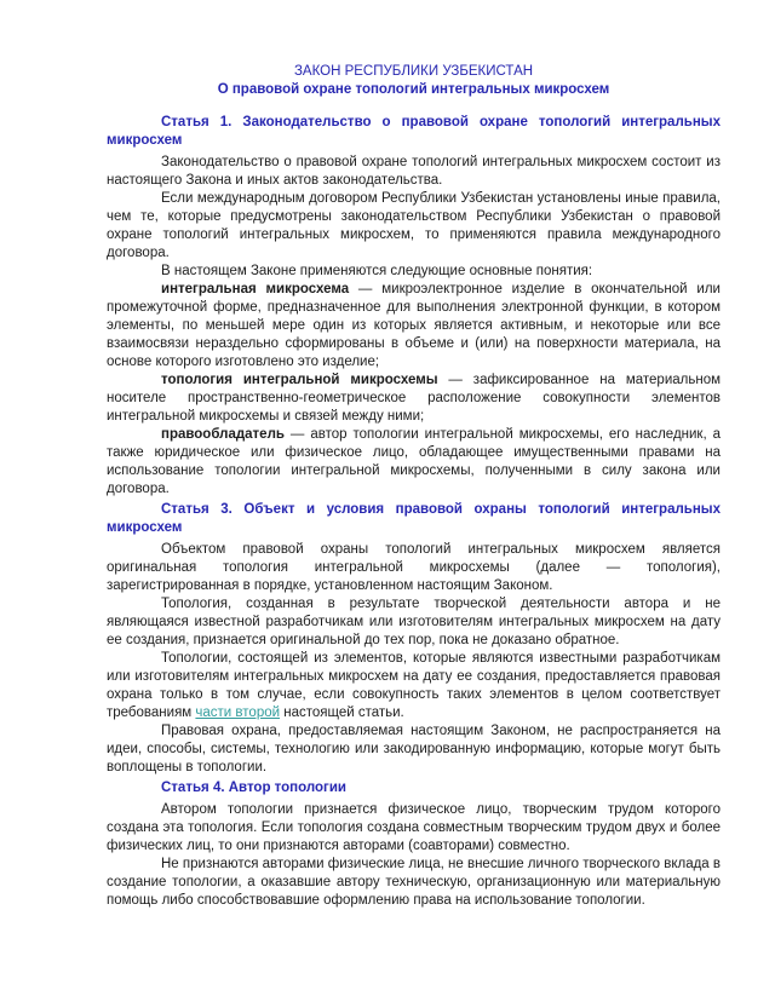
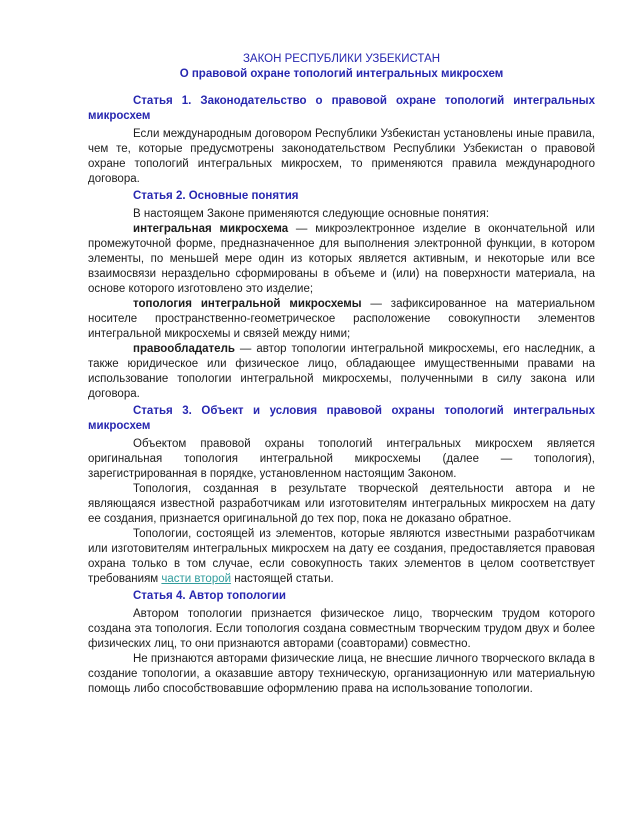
  ЗАКОН РЕСПУБЛИКИ УЗБЕКИСТАН
  О правовой охране топологий интегральных микросхем
  Статья 1. Законодательство о правовой охране топологий интегральных микросхем
- Законодательство о правовой охране топологий интегральных микросхем состоит из настоящего Закона и иных актов законодательства.
  Если международным договором Республики Узбекистан установлены иные правила, чем те, которые предусмотрены законодательством Республики Узбекистан о правовой охране топологий интегральных микросхем, то применяются правила международного договора.
+ Статья 2. Основные понятия
  В настоящем Законе применяются следующие основные понятия:
  интегральная микросхема — микроэлектронное изделие в окончательной или промежуточной форме, предназначенное для выполнения электронной функции, в котором элементы, по меньшей мере один из которых является активным, и некоторые или все взаимосвязи нераздельно сформированы в объеме и (или) на поверхности материала, на основе которого изготовлено это изделие;
  топология интегральной микросхемы — зафиксированное на материальном носителе пространственно-геометрическое расположение совокупности элементов интегральной микросхемы и связей между ними;
  правообладатель — автор топологии интегральной микросхемы, его наследник, а также юридическое или физическое лицо, обладающее имущественными правами на использование топологии интегральной микросхемы, полученными в силу закона или договора.
  Статья 3. Объект и условия правовой охраны топологий интегральных микросхем
  Объектом правовой охраны топологий интегральных микросхем является оригинальная топология интегральной микросхемы (далее — топология), зарегистрированная в порядке, установленном настоящим Законом.
  Топология, созданная в результате творческой деятельности автора и не являющаяся известной разработчикам или изготовителям интегральных микросхем на дату ее создания, признается оригинальной до тех пор, пока не доказано обратное.
  Топологии, состоящей из элементов, которые являются известными разработчикам или изготовителям интегральных микросхем на дату ее создания, предоставляется правовая охрана только в том случае, если совокупность таких элементов в целом соответствует требованиям части второй настоящей статьи.
- Правовая охрана, предоставляемая настоящим Законом, не распространяется на идеи, способы, системы, технологию или закодированную информацию, которые могут быть воплощены в топологии.
  Статья 4. Автор топологии
  Автором топологии признается физическое лицо, творческим трудом которого создана эта топология. Если топология создана совместным творческим трудом двух и более физических лиц, то они признаются авторами (соавторами) совместно.
  Не признаются авторами физические лица, не внесшие личного творческого вклада в создание топологии, а оказавшие автору техническую, организационную или материальную помощь либо способствовавшие оформлению права на использование топологии.
